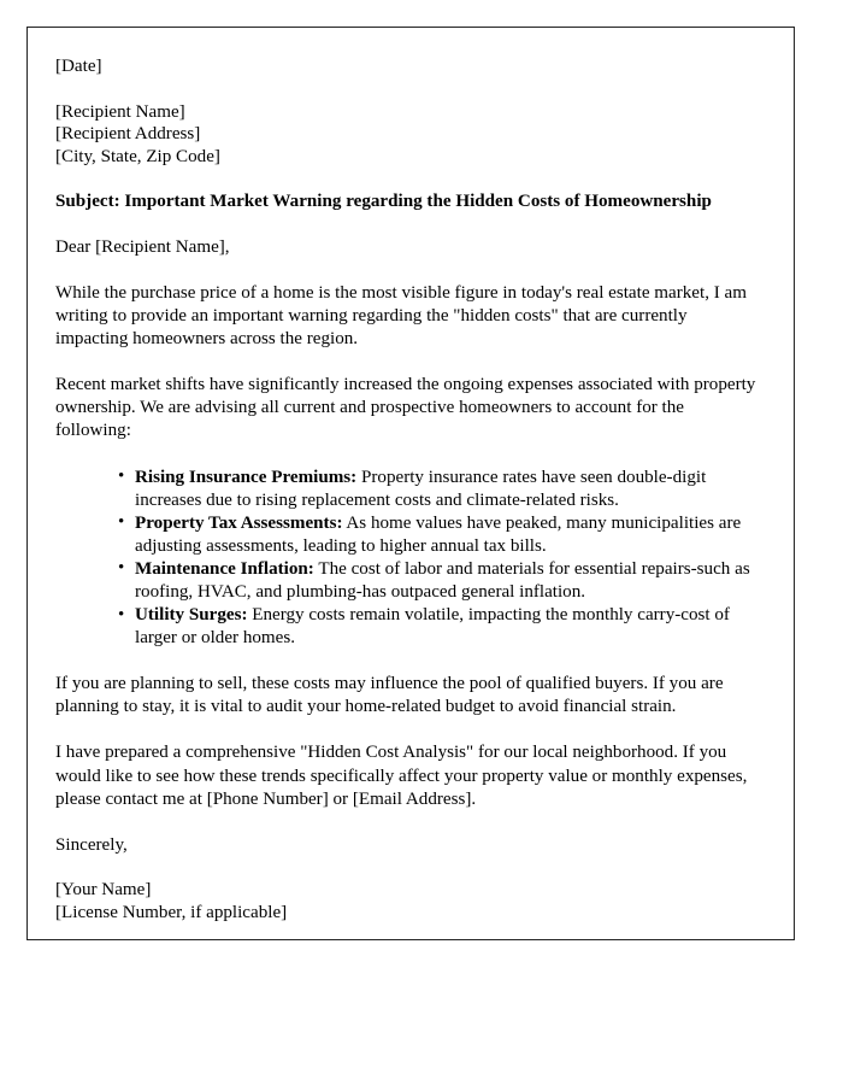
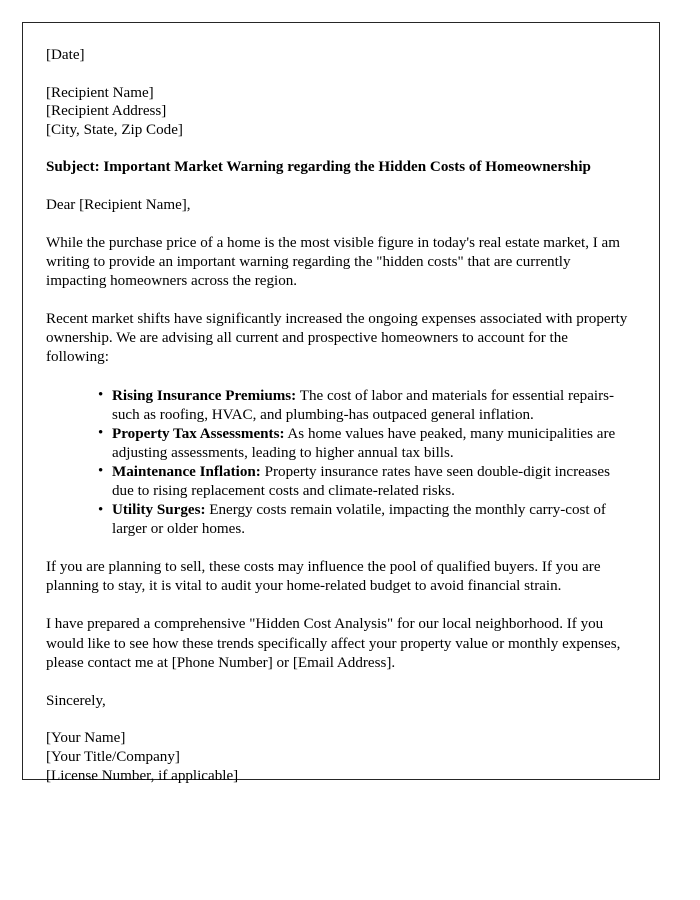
  [Date]
  [Recipient Name]
  [Recipient Address]
  [City, State, Zip Code]
  Subject: Important Market Warning regarding the Hidden Costs of Homeownership
  Dear [Recipient Name],
  While the purchase price of a home is the most visible figure in today's real estate market, I am writing to provide an important warning regarding the "hidden costs" that are currently impacting homeowners across the region.
  Recent market shifts have significantly increased the ongoing expenses associated with property ownership. We are advising all current and prospective homeowners to account for the following:
- Rising Insurance Premiums: Property insurance rates have seen double-digit increases due to rising replacement costs and climate-related risks.
+ Rising Insurance Premiums: The cost of labor and materials for essential repairs-such as roofing, HVAC, and plumbing-has outpaced general inflation.
  Property Tax Assessments: As home values have peaked, many municipalities are adjusting assessments, leading to higher annual tax bills.
- Maintenance Inflation: The cost of labor and materials for essential repairs-such as roofing, HVAC, and plumbing-has outpaced general inflation.
+ Maintenance Inflation: Property insurance rates have seen double-digit increases due to rising replacement costs and climate-related risks.
  Utility Surges: Energy costs remain volatile, impacting the monthly carry-cost of larger or older homes.
  If you are planning to sell, these costs may influence the pool of qualified buyers. If you are planning to stay, it is vital to audit your home-related budget to avoid financial strain.
  I have prepared a comprehensive "Hidden Cost Analysis" for our local neighborhood. If you would like to see how these trends specifically affect your property value or monthly expenses, please contact me at [Phone Number] or [Email Address].
  Sincerely,
  [Your Name]
+ [Your Title/Company]
  [License Number, if applicable]
